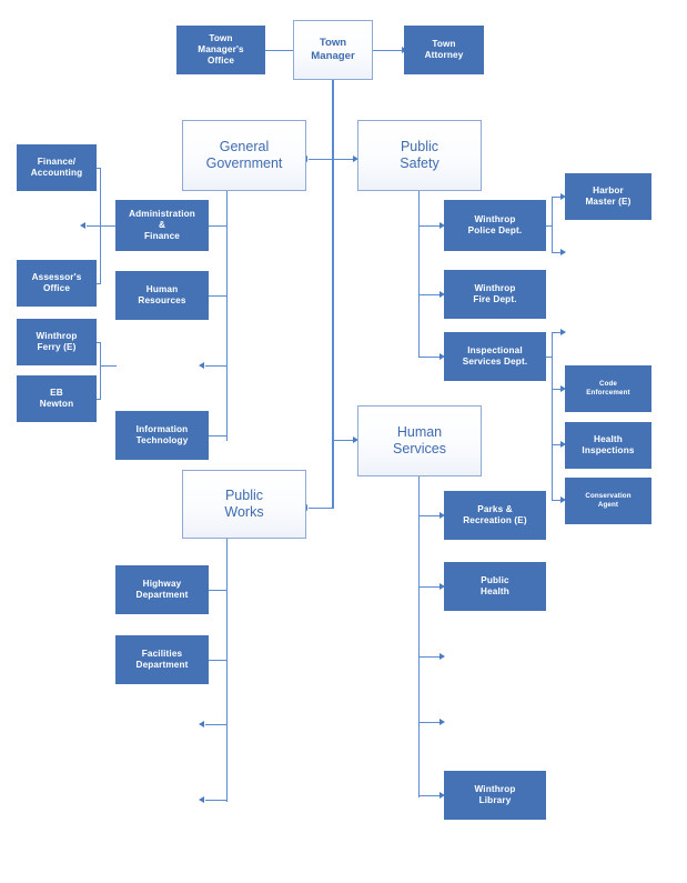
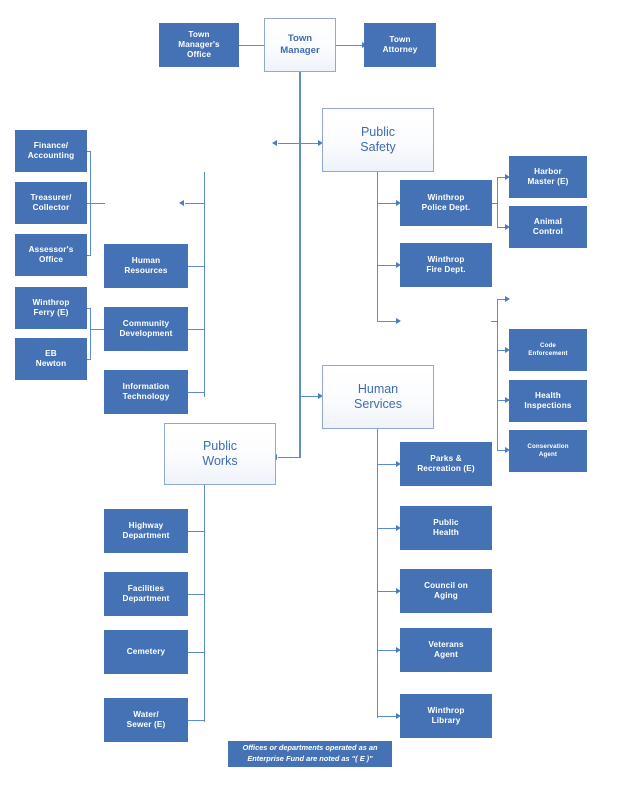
  Town
  Manager
  Town
  Manager's
  Office
  Town
  Attorney
- General
- Government
  Public
  Safety
  Human
  Services
  Public
  Works
- Administration
- &
- Finance
  Human
  Resources
+ Community
+ Development
  Information
  Technology
  Finance/
  Accounting
+ Treasurer/
+ Collector
  Assessor's
  Office
  Winthrop
  Ferry (E)
  EB
  Newton
  Winthrop
  Police Dept.
  Winthrop
  Fire Dept.
- Inspectional
- Services Dept.
  Harbor
  Master (E)
+ Animal
+ Control
  Health
  Inspections
  Parks &
  Recreation (E)
  Public
  Health
+ Council on
+ Aging
+ Veterans
+ Agent
  Winthrop
  Library
  Highway
  Department
  Facilities
  Department
+ Cemetery
+ Water/
+ Sewer (E)
+ Offices or departments operated as an
+ Enterprise Fund are noted as "( E )"
